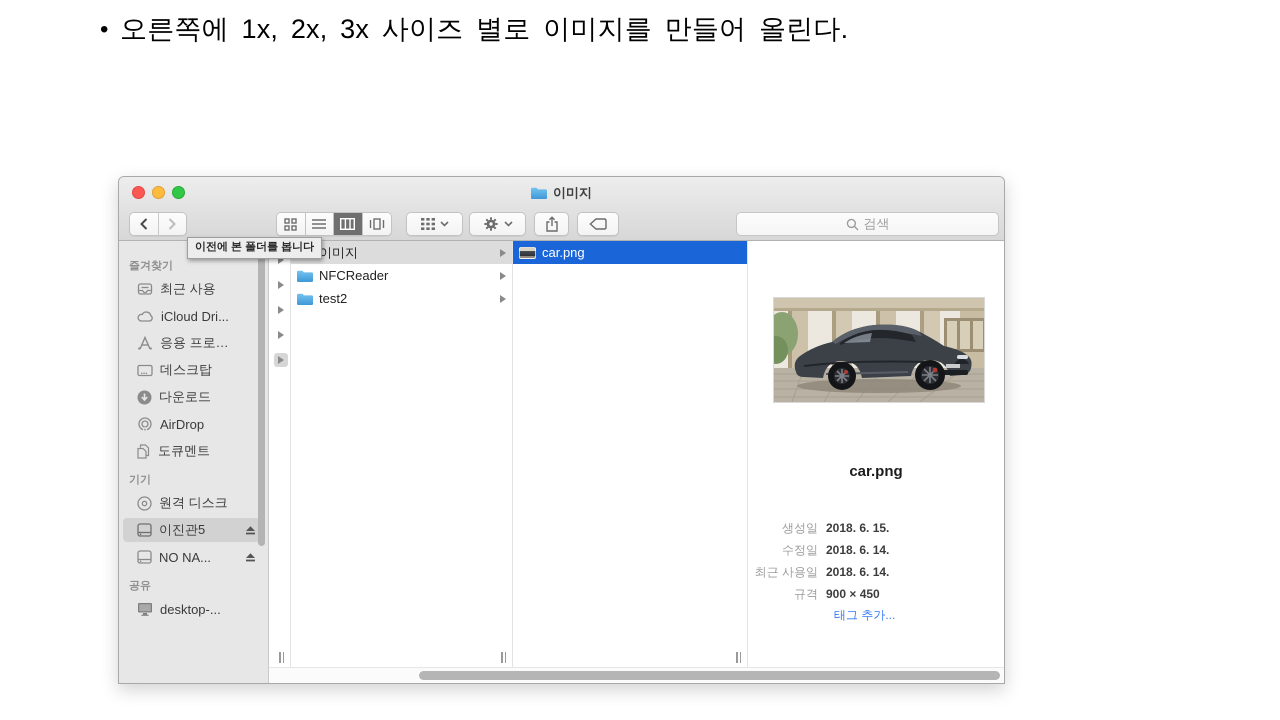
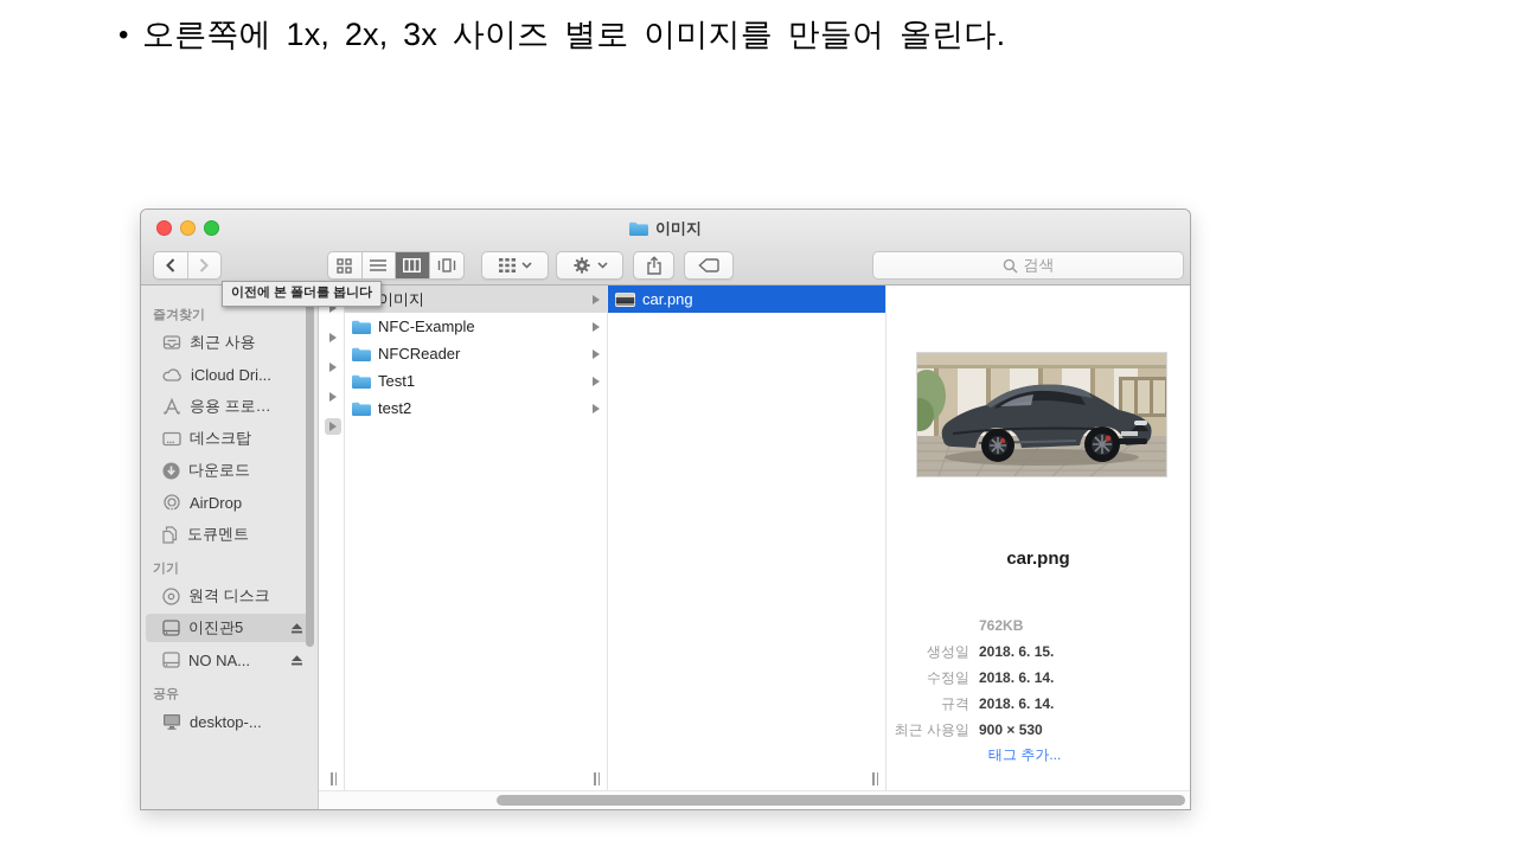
  오른쪽에 1x, 2x, 3x 사이즈 별로 이미지를 만들어 올린다.
  이미지
  검색
  이전에 본 폴더를 봅니다
  즐겨찾기
  최근 사용
  iCloud Dri...
  응용 프로…
  데스크탑
  다운로드
  AirDrop
  도큐멘트
  기기
  원격 디스크
  이진관5
  NO NA...
  공유
  desktop-...
  이미지
+ NFC-Example
  NFCReader
+ Test1
  test2
  car.png
  car.png
+ 762KB
  생성일
  2018. 6. 15.
  수정일
  2018. 6. 14.
- 최근 사용일
+ 규격
  2018. 6. 14.
- 규격
+ 최근 사용일
- 900 × 450
+ 900 × 530
  태그 추가...
